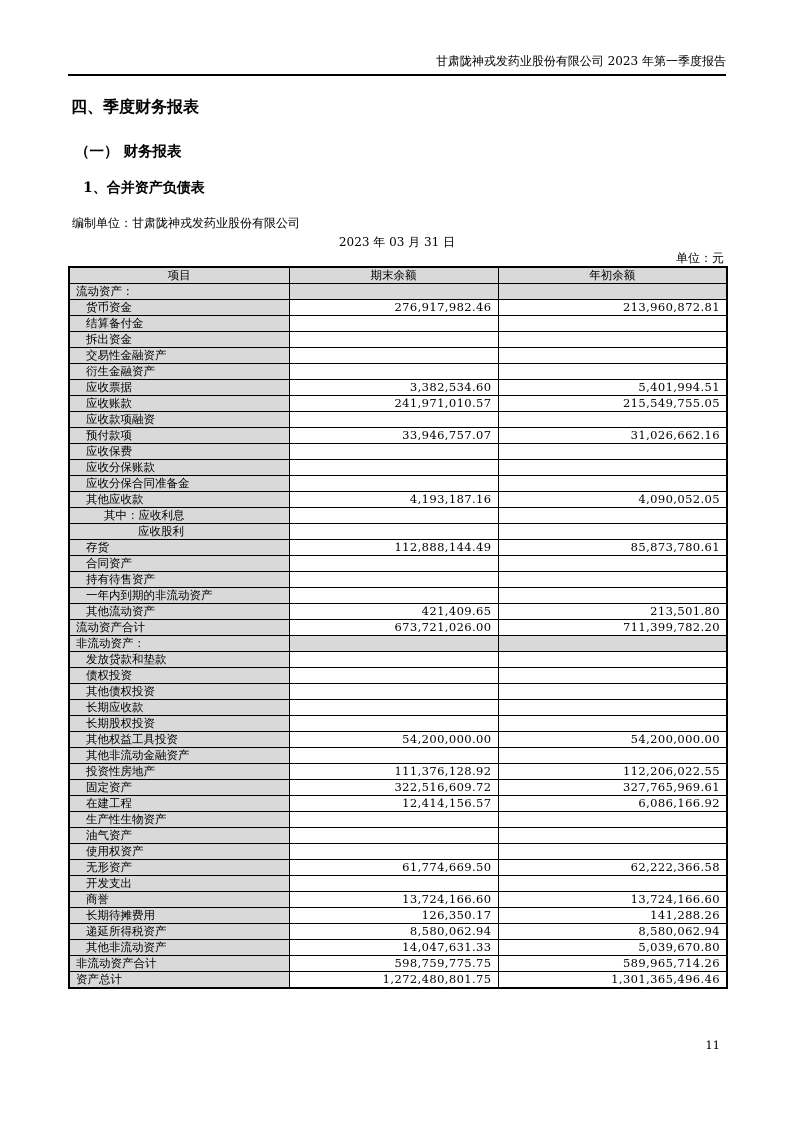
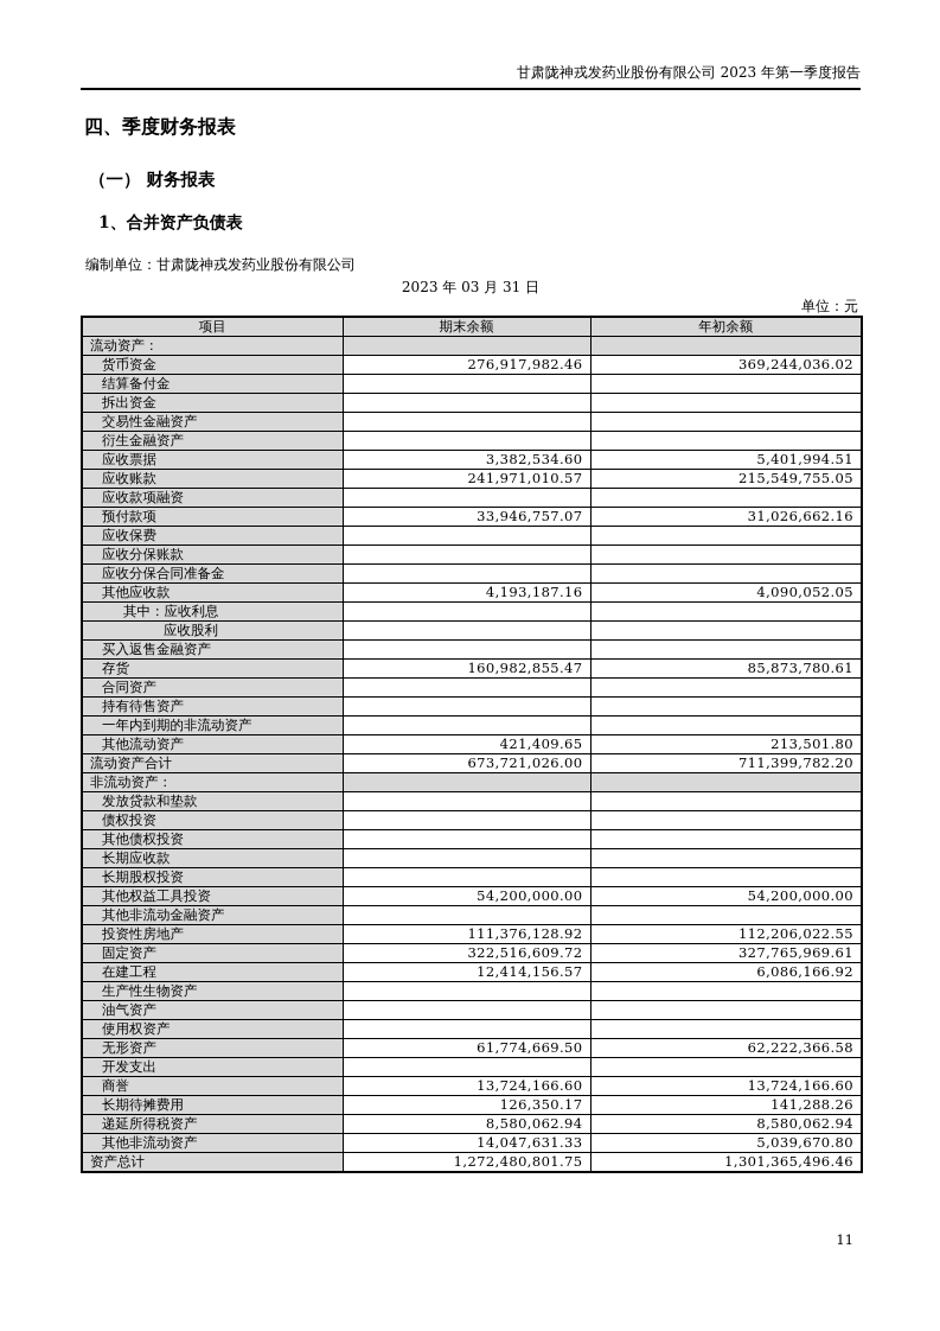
  甘肃陇神戎发药业股份有限公司 2023 年第一季度报告
  四、季度财务报表
  （一） 财务报表
  1、合并资产负债表
  编制单位：甘肃陇神戎发药业股份有限公司
  2023 年 03 月 31 日
  单位：元
  项目	期末余额	年初余额
  流动资产：
- 货币资金	276,917,982.46	213,960,872.81
+ 货币资金	276,917,982.46	369,244,036.02
  结算备付金
  拆出资金
  交易性金融资产
  衍生金融资产
  应收票据	3,382,534.60	5,401,994.51
  应收账款	241,971,010.57	215,549,755.05
  应收款项融资
  预付款项	33,946,757.07	31,026,662.16
  应收保费
  应收分保账款
  应收分保合同准备金
  其他应收款	4,193,187.16	4,090,052.05
  其中：应收利息
  应收股利
+ 买入返售金融资产
- 存货	112,888,144.49	85,873,780.61
+ 存货	160,982,855.47	85,873,780.61
  合同资产
  持有待售资产
  一年内到期的非流动资产
  其他流动资产	421,409.65	213,501.80
  流动资产合计	673,721,026.00	711,399,782.20
  非流动资产：
  发放贷款和垫款
  债权投资
  其他债权投资
  长期应收款
  长期股权投资
  其他权益工具投资	54,200,000.00	54,200,000.00
  其他非流动金融资产
  投资性房地产	111,376,128.92	112,206,022.55
  固定资产	322,516,609.72	327,765,969.61
  在建工程	12,414,156.57	6,086,166.92
  生产性生物资产
  油气资产
  使用权资产
  无形资产	61,774,669.50	62,222,366.58
  开发支出
  商誉	13,724,166.60	13,724,166.60
  长期待摊费用	126,350.17	141,288.26
  递延所得税资产	8,580,062.94	8,580,062.94
  其他非流动资产	14,047,631.33	5,039,670.80
- 非流动资产合计	598,759,775.75	589,965,714.26
  资产总计	1,272,480,801.75	1,301,365,496.46
  11
